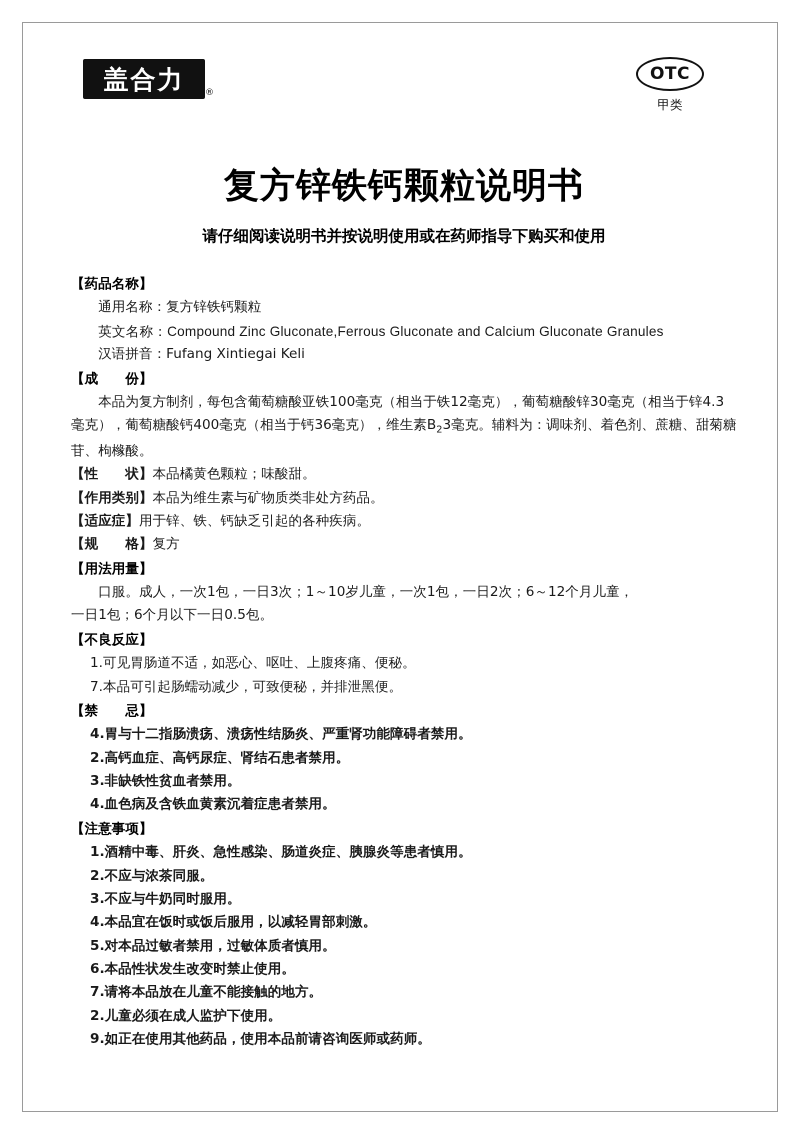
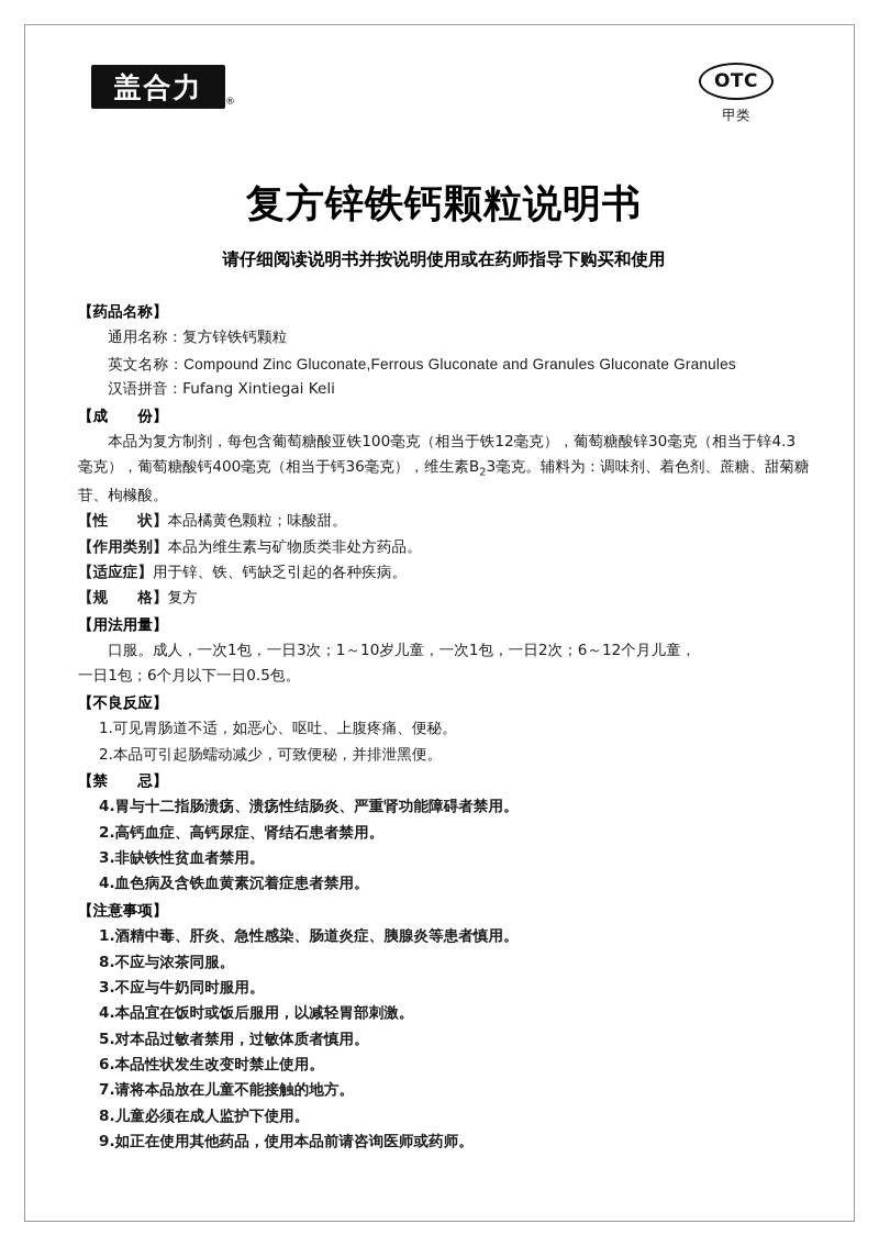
  盖合力
  ®
  OTC
  甲类
  复方锌铁钙颗粒说明书
  请仔细阅读说明书并按说明使用或在药师指导下购买和使用
  【药品名称】
  通用名称：复方锌铁钙颗粒
- 英文名称：Compound Zinc Gluconate,Ferrous Gluconate and Calcium Gluconate Granules
+ 英文名称：Compound Zinc Gluconate,Ferrous Gluconate and Granules Gluconate Granules
  汉语拼音：Fufang Xintiegai Keli
  【成 份】
  本品为复方制剂，每包含葡萄糖酸亚铁100毫克（相当于铁12毫克），葡萄糖酸锌30毫克（相当于锌4.3毫克），葡萄糖酸钙400毫克（相当于钙36毫克），维生素B23毫克。辅料为：调味剂、着色剂、蔗糖、甜菊糖苷、枸橼酸。
  【性 状】本品橘黄色颗粒；味酸甜。
  【作用类别】本品为维生素与矿物质类非处方药品。
  【适应症】用于锌、铁、钙缺乏引起的各种疾病。
  【规 格】复方
  【用法用量】
  口服。成人，一次1包，一日3次；1～10岁儿童，一次1包，一日2次；6～12个月儿童，
  一日1包；6个月以下一日0.5包。
  【不良反应】
  1.可见胃肠道不适，如恶心、呕吐、上腹疼痛、便秘。
- 7.本品可引起肠蠕动减少，可致便秘，并排泄黑便。
+ 2.本品可引起肠蠕动减少，可致便秘，并排泄黑便。
  【禁 忌】
  4.胃与十二指肠溃疡、溃疡性结肠炎、严重肾功能障碍者禁用。
  2.高钙血症、高钙尿症、肾结石患者禁用。
  3.非缺铁性贫血者禁用。
  4.血色病及含铁血黄素沉着症患者禁用。
  【注意事项】
  1.酒精中毒、肝炎、急性感染、肠道炎症、胰腺炎等患者慎用。
- 2.不应与浓茶同服。
+ 8.不应与浓茶同服。
  3.不应与牛奶同时服用。
  4.本品宜在饭时或饭后服用，以减轻胃部刺激。
  5.对本品过敏者禁用，过敏体质者慎用。
  6.本品性状发生改变时禁止使用。
  7.请将本品放在儿童不能接触的地方。
- 2.儿童必须在成人监护下使用。
+ 8.儿童必须在成人监护下使用。
  9.如正在使用其他药品，使用本品前请咨询医师或药师。
